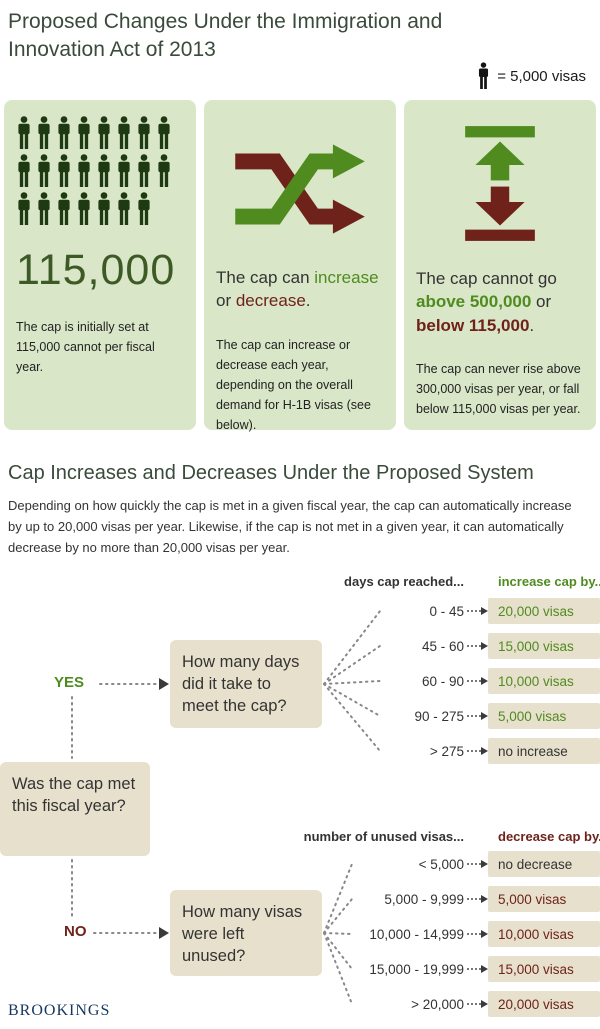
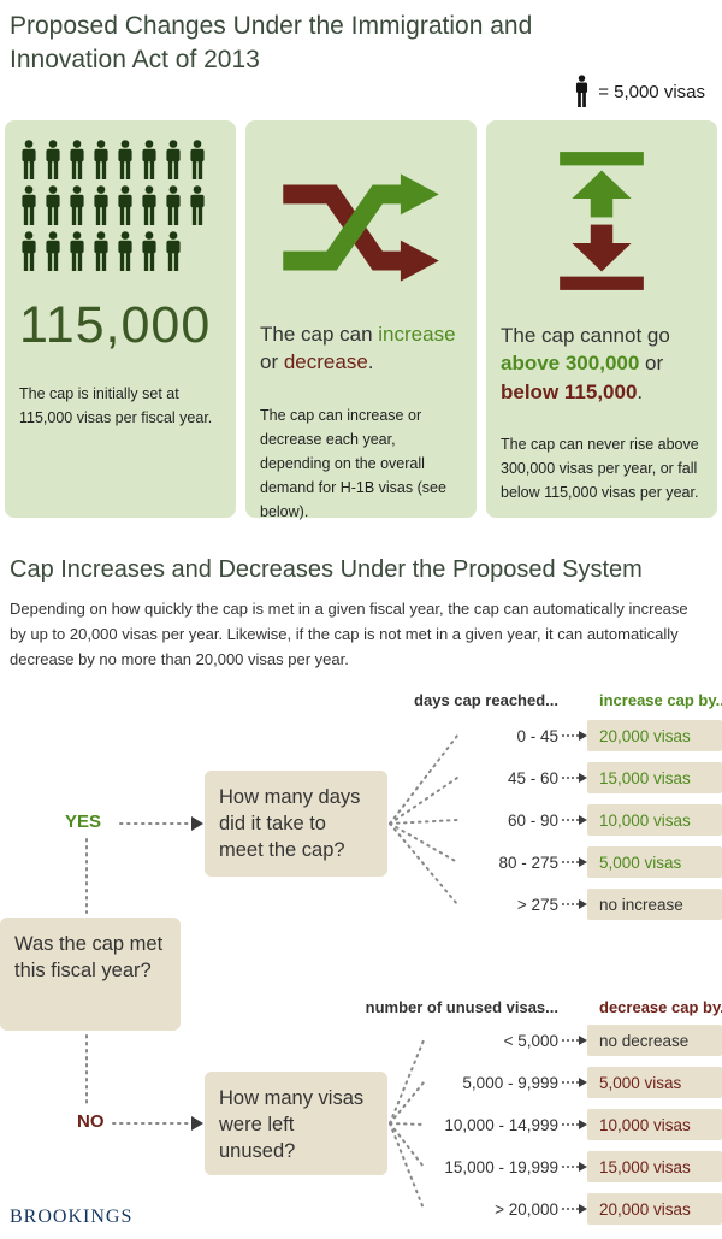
  Proposed Changes Under the Immigration and Innovation Act of 2013
  = 5,000 visas
  115,000
- The cap is initially set at 115,000 cannot per fiscal year.
+ The cap is initially set at 115,000 visas per fiscal year.
  The cap can increase or decrease.
  The cap can increase or decrease each year, depending on the overall demand for H-1B visas (see below).
- The cap cannot go above 500,000 or below 115,000.
+ The cap cannot go above 300,000 or below 115,000.
  The cap can never rise above 300,000 visas per year, or fall below 115,000 visas per year.
  Cap Increases and Decreases Under the Proposed System
  Depending on how quickly the cap is met in a given fiscal year, the cap can automatically increase by up to 20,000 visas per year. Likewise, if the cap is not met in a given year, it can automatically decrease by no more than 20,000 visas per year.
  days cap reached...
  increase cap by.
  0 - 45
  20,000 visas
  45 - 60
  15,000 visas
  60 - 90
  10,000 visas
- 90 - 275
+ 80 - 275
  5,000 visas
  > 275
  no increase
  number of unused visas...
  decrease cap by
  < 5,000
  no decrease
  5,000 - 9,999
  5,000 visas
  10,000 - 14,999
  10,000 visas
  15,000 - 19,999
  15,000 visas
  > 20,000
  20,000 visas
  YES
  NO
  Was the cap met this fiscal year?
  How many days did it take to meet the cap?
  How many visas were left unused?
  BROOKINGS
